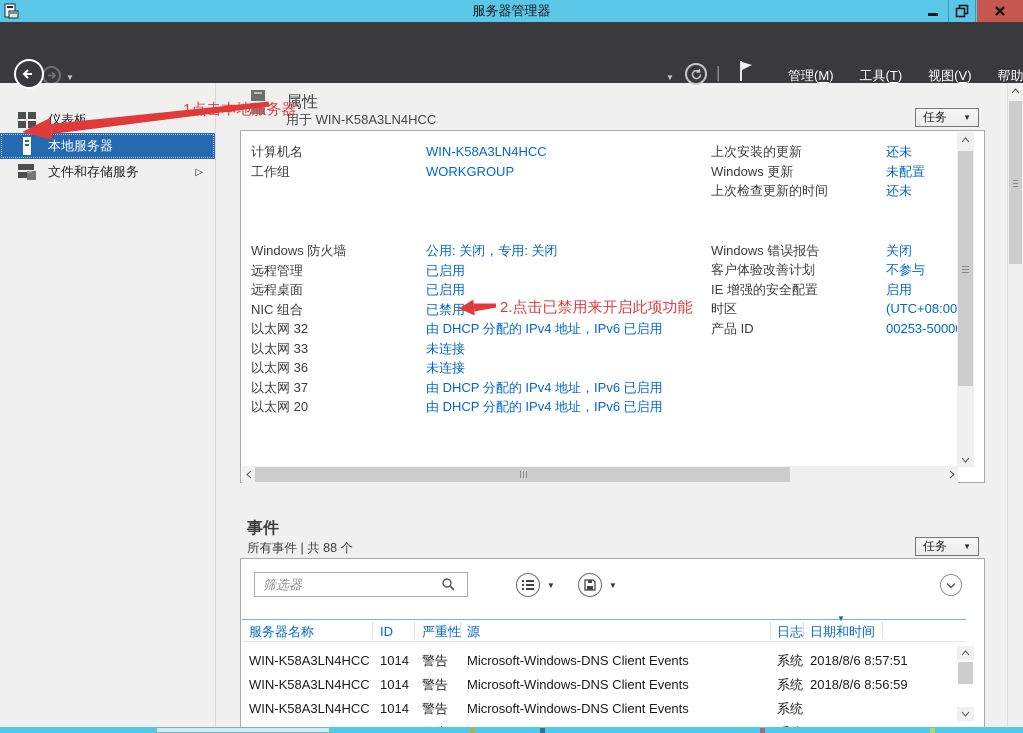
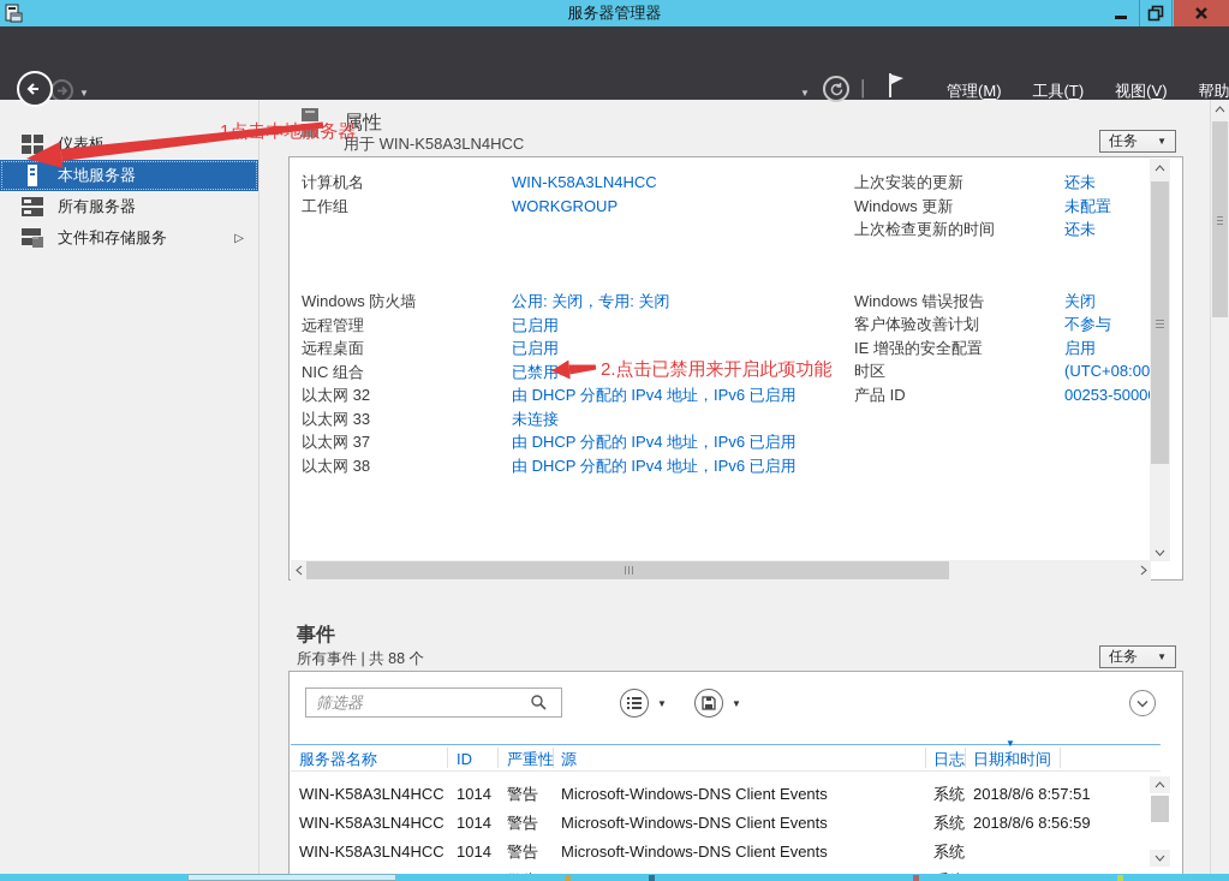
  服务器管理器
  ▼
  ▼
  |
  管理(M)
  工具(T)
  视图(V)
  仪表板
  本地服务器
+ 所有服务器
  文件和存储服务
  ▷
  属性
  用于 WIN-K58A3LN4HCC
  任务
  ▼
  计算机名 WIN-K58A3LN4HCC
  工作组 WORKGROUP
  Windows 防火墙 公用: 关闭，专用: 关闭
  远程管理 已启用
  远程桌面 已启用
  NIC 组合 已禁用
  以太网 32 由 DHCP 分配的 IPv4 地址，IPv6 已启用
  以太网 33 未连接
- 以太网 36 未连接
  以太网 37 由 DHCP 分配的 IPv4 地址，IPv6 已启用
- 以太网 20 由 DHCP 分配的 IPv4 地址，IPv6 已启用
+ 以太网 38 由 DHCP 分配的 IPv4 地址，IPv6 已启用
  上次安装的更新 还未
  Windows 更新 未配置
  上次检查更新的时间 还未
  Windows 错误报告 关闭
  客户体验改善计划 不参与
  IE 增强的安全配置 启用
  时区 (UTC+08:00
  产品 ID 00253-5000
  事件
  所有事件 | 共 88 个
  任务
  ▼
  筛选器
  ▼
  ▼
  服务器名称
  ID
  严重性
  源
  日志
  日期和时间
  ▼
  WIN-K58A3LN4HCC
  1014
  警告
  Microsoft-Windows-DNS Client Events
  系统
  2018/8/6 8:57:51
  WIN-K58A3LN4HCC
  1014
  警告
  Microsoft-Windows-DNS Client Events
  系统
  2018/8/6 8:56:59
  WIN-K58A3LN4HCC
  1014
  警告
  Microsoft-Windows-DNS Client Events
  系统
  2.点击已禁用来开启此项功能
